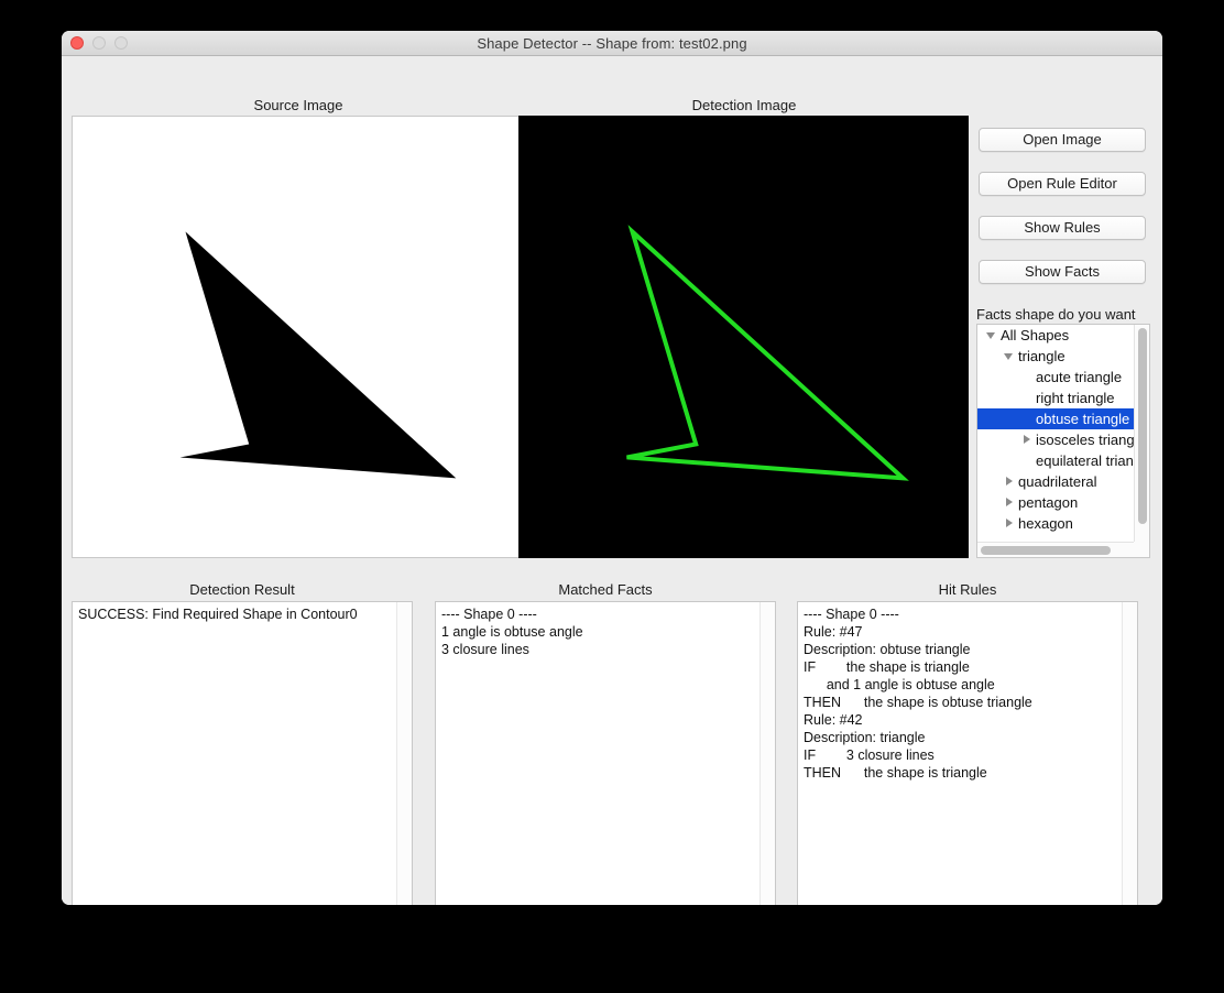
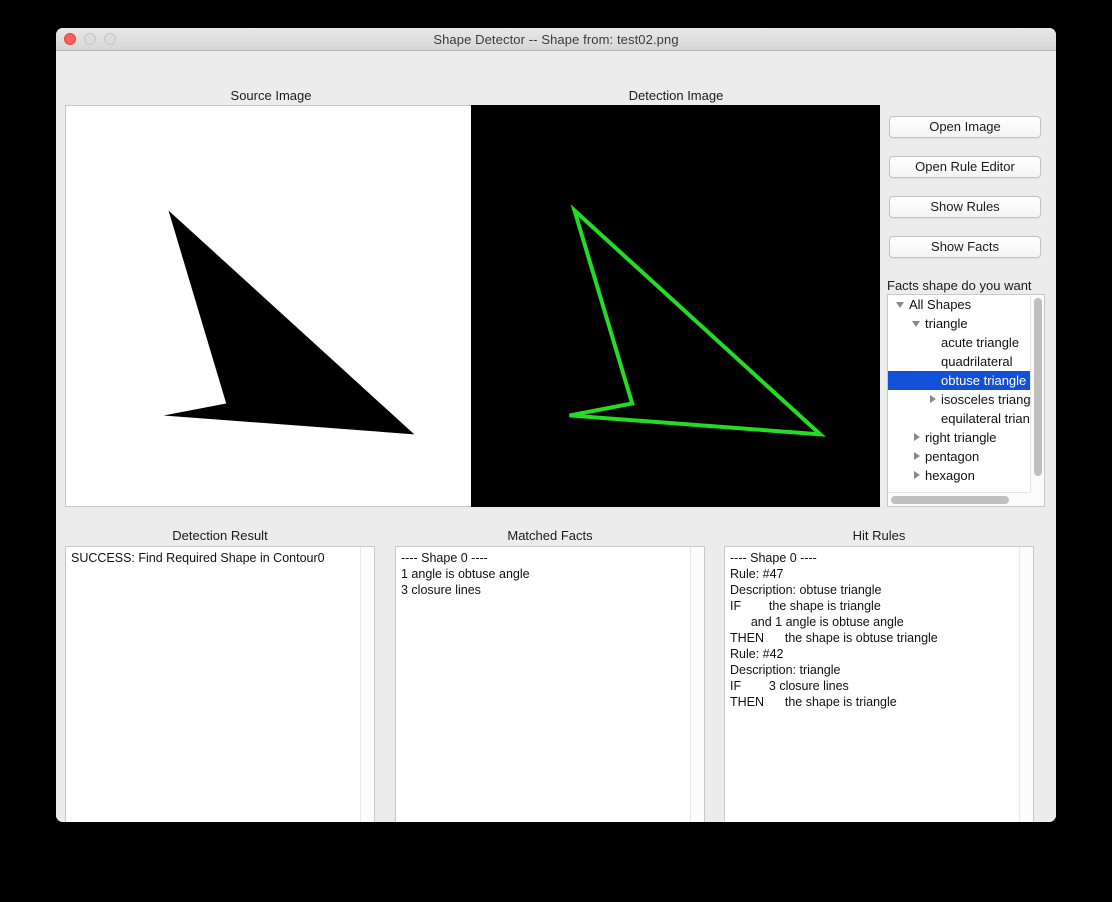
  Shape Detector -- Shape from: test02.png
  Source Image
  Detection Image
  Open Image
  Open Rule Editor
  Show Rules
  Show Facts
  Facts shape do you want
  All Shapes
  triangle
  acute triangle
- right triangle
+ quadrilateral
  obtuse triangle
  isosceles triang
  equilateral trian
- quadrilateral
+ right triangle
  pentagon
  hexagon
  Detection Result
  SUCCESS: Find Required Shape in Contour0
  Matched Facts
  ---- Shape 0 ----
  1 angle is obtuse angle
  3 closure lines
  Hit Rules
  ---- Shape 0 ----
  Rule: #47
  Description: obtuse triangle
  IF the shape is triangle
  and 1 angle is obtuse angle
  THEN the shape is obtuse triangle
  Rule: #42
  Description: triangle
  IF 3 closure lines
  THEN the shape is triangle
